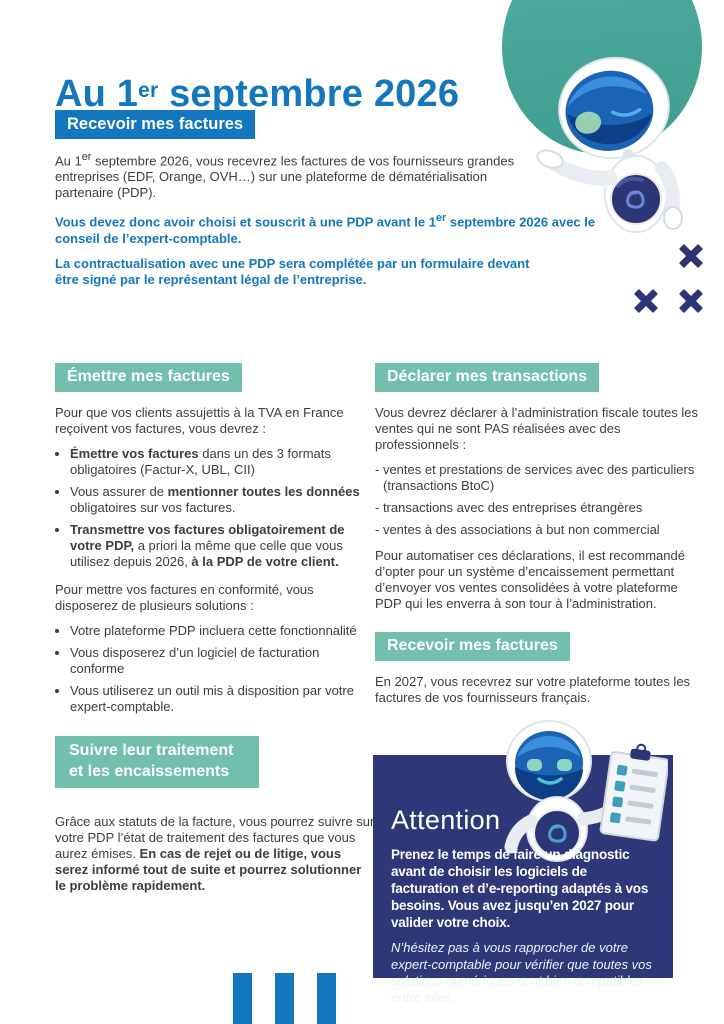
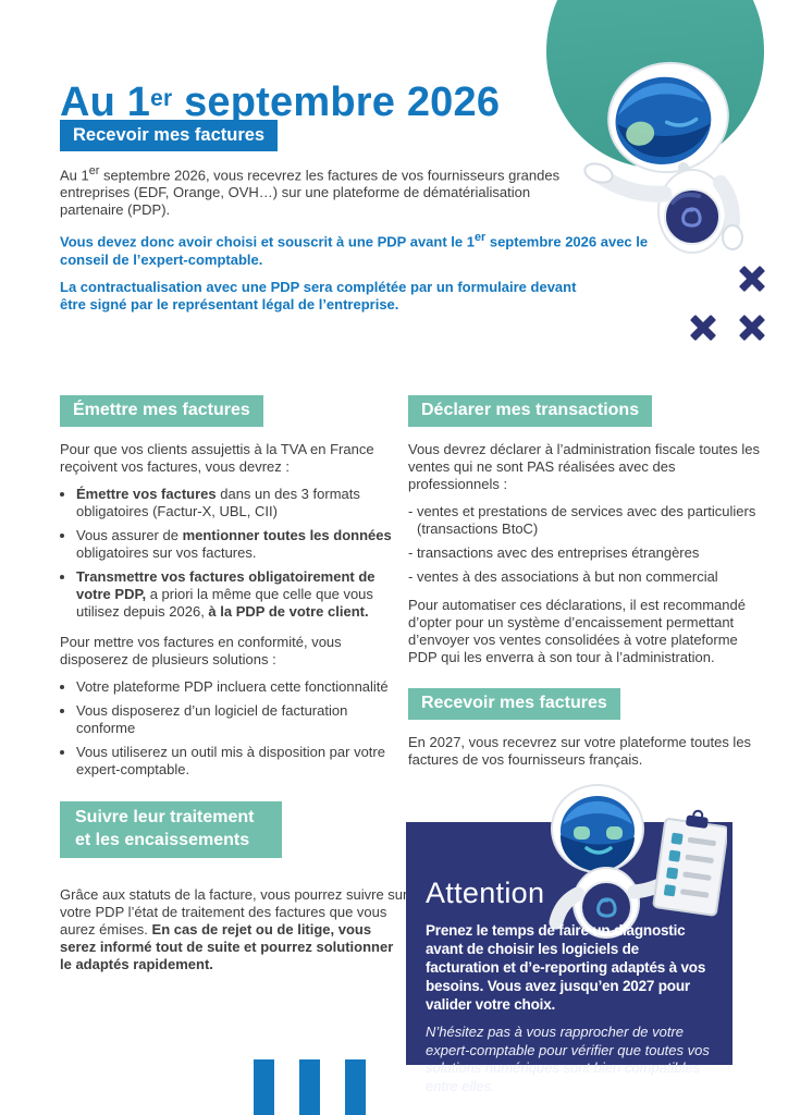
  Au 1er septembre 2026
  Recevoir mes factures
  Au 1er septembre 2026, vous recevrez les factures de vos fournisseurs grandes entreprises (EDF, Orange, OVH…) sur une plateforme de dématérialisation partenaire (PDP).
  Vous devez donc avoir choisi et souscrit à une PDP avant le 1er septembre 2026 avec le conseil de l’expert-comptable.
  La contractualisation avec une PDP sera complétée par un formulaire devant être signé par le représentant légal de l’entreprise.
  Émettre mes factures
  Pour que vos clients assujettis à la TVA en France reçoivent vos factures, vous devrez :
  Émettre vos factures dans un des 3 formats obligatoires (Factur-X, UBL, CII)
  Vous assurer de mentionner toutes les données obligatoires sur vos factures.
  Transmettre vos factures obligatoirement de votre PDP, a priori la même que celle que vous utilisez depuis 2026, à la PDP de votre client.
  Pour mettre vos factures en conformité, vous disposerez de plusieurs solutions :
  Votre plateforme PDP incluera cette fonctionnalité
  Vous disposerez d’un logiciel de facturation conforme
  Vous utiliserez un outil mis à disposition par votre expert-comptable.
  Suivre leur traitement et les encaissements
- Grâce aux statuts de la facture, vous pourrez suivre su votre PDP l’état de traitement des factures que vous aurez émises. En cas de rejet ou de litige, vous serez informé tout de suite et pourrez solutionner le problème rapidement.
+ Grâce aux statuts de la facture, vous pourrez suivre su votre PDP l’état de traitement des factures que vous aurez émises. En cas de rejet ou de litige, vous serez informé tout de suite et pourrez solutionner le adaptés rapidement.
  Déclarer mes transactions
  Vous devrez déclarer à l’administration fiscale toutes les ventes qui ne sont PAS réalisées avec des professionnels :
  - ventes et prestations de services avec des particuliers (transactions BtoC)
  - transactions avec des entreprises étrangères
  - ventes à des associations à but non commercial
  Pour automatiser ces déclarations, il est recommandé d’opter pour un système d’encaissement permettant d’envoyer vos ventes consolidées à votre plateforme PDP qui les enverra à son tour à l’administration.
  Recevoir mes factures
  En 2027, vous recevrez sur votre plateforme toutes les factures de vos fournisseurs français.
  Attention
  Prenez le temps de faire un diagnostic avant de choisir les logiciels de facturation et d’e-reporting adaptés à vos besoins. Vous avez jusqu’en 2027 pour valider votre choix.
  N’hésitez pas à vous rapprocher de votre expert-comptable pour vérifier que toutes vos solutions numériques sont bien compatibles
